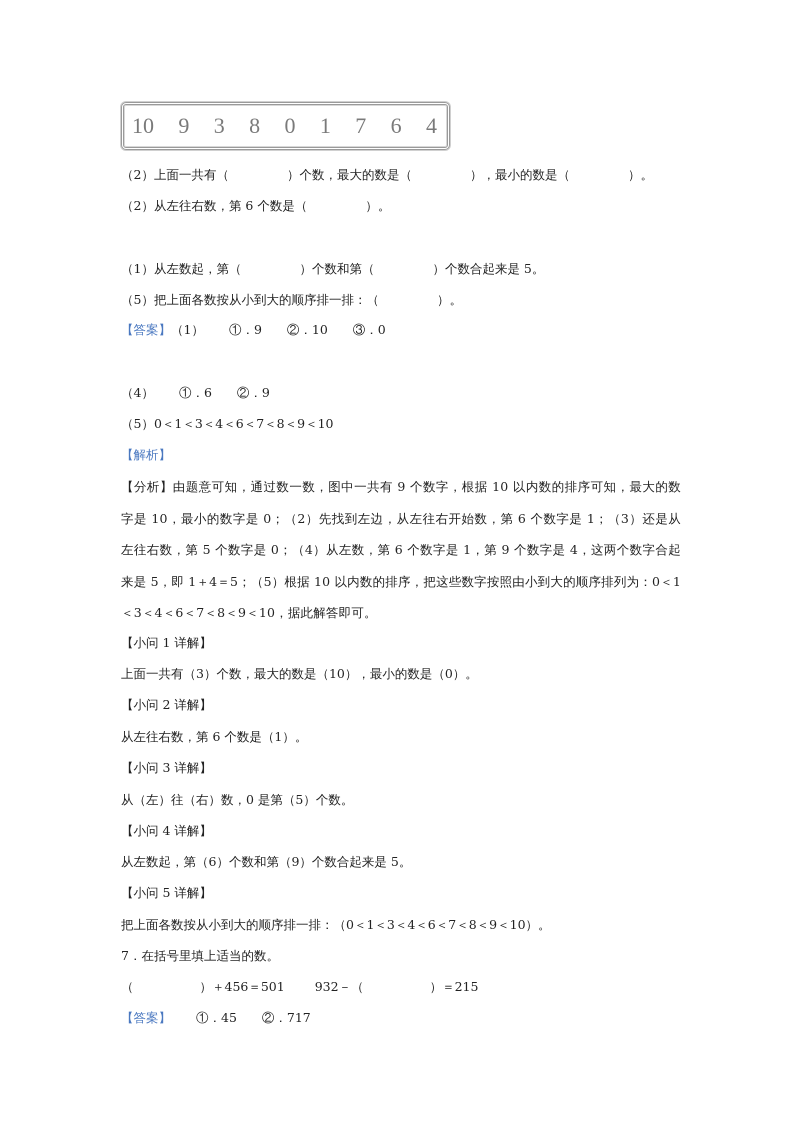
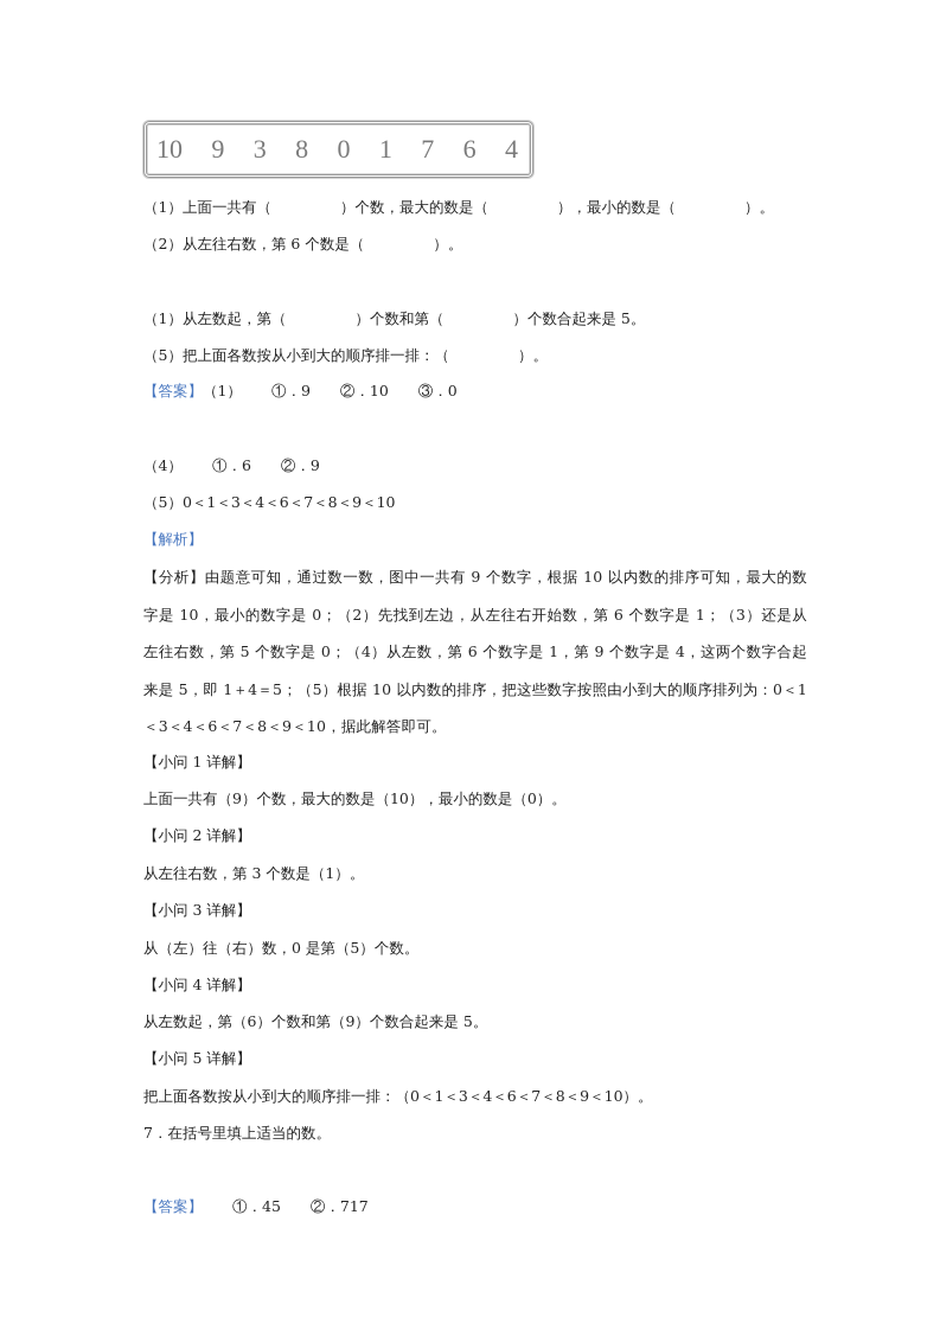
  10
  9
  3
  8
  0
  1
  7
  6
  4
- （2）上面一共有（ ）个数，最大的数是（ ），最小的数是（ ）。
+ （1）上面一共有（ ）个数，最大的数是（ ），最小的数是（ ）。
  （2）从左往右数，第 6 个数是（ ）。
  （1）从左数起，第（ ）个数和第（ ）个数合起来是 5。
  （5）把上面各数按从小到大的顺序排一排：（ ）。
  【答案】（1） ①．9 ②．10 ③．0
  （4） ①．6 ②．9
  （5）0＜1＜3＜4＜6＜7＜8＜9＜10
  【解析】
  【分析】由题意可知，通过数一数，图中一共有 9 个数字，根据 10 以内数的排序可知，最大的数字是 10，最小的数字是 0；（2）先找到左边，从左往右开始数，第 6 个数字是 1；（3）还是从左往右数，第 5 个数字是 0；（4）从左数，第 6 个数字是 1，第 9 个数字是 4，这两个数字合起来是 5，即 1＋4＝5；（5）根据 10 以内数的排序，把这些数字按照由小到大的顺序排列为：0＜1＜3＜4＜6＜7＜8＜9＜10，据此解答即可。
  【小问 1 详解】
- 上面一共有（3）个数，最大的数是（10），最小的数是（0）。
+ 上面一共有（9）个数，最大的数是（10），最小的数是（0）。
  【小问 2 详解】
- 从左往右数，第 6 个数是（1）。
+ 从左往右数，第 3 个数是（1）。
  【小问 3 详解】
  从（左）往（右）数，0 是第（5）个数。
  【小问 4 详解】
  从左数起，第（6）个数和第（9）个数合起来是 5。
  【小问 5 详解】
  把上面各数按从小到大的顺序排一排：（0＜1＜3＜4＜6＜7＜8＜9＜10）。
  7．在括号里填上适当的数。
- （ ）＋456＝501 932－（ ）＝215
  【答案】 ①．45 ②．717
